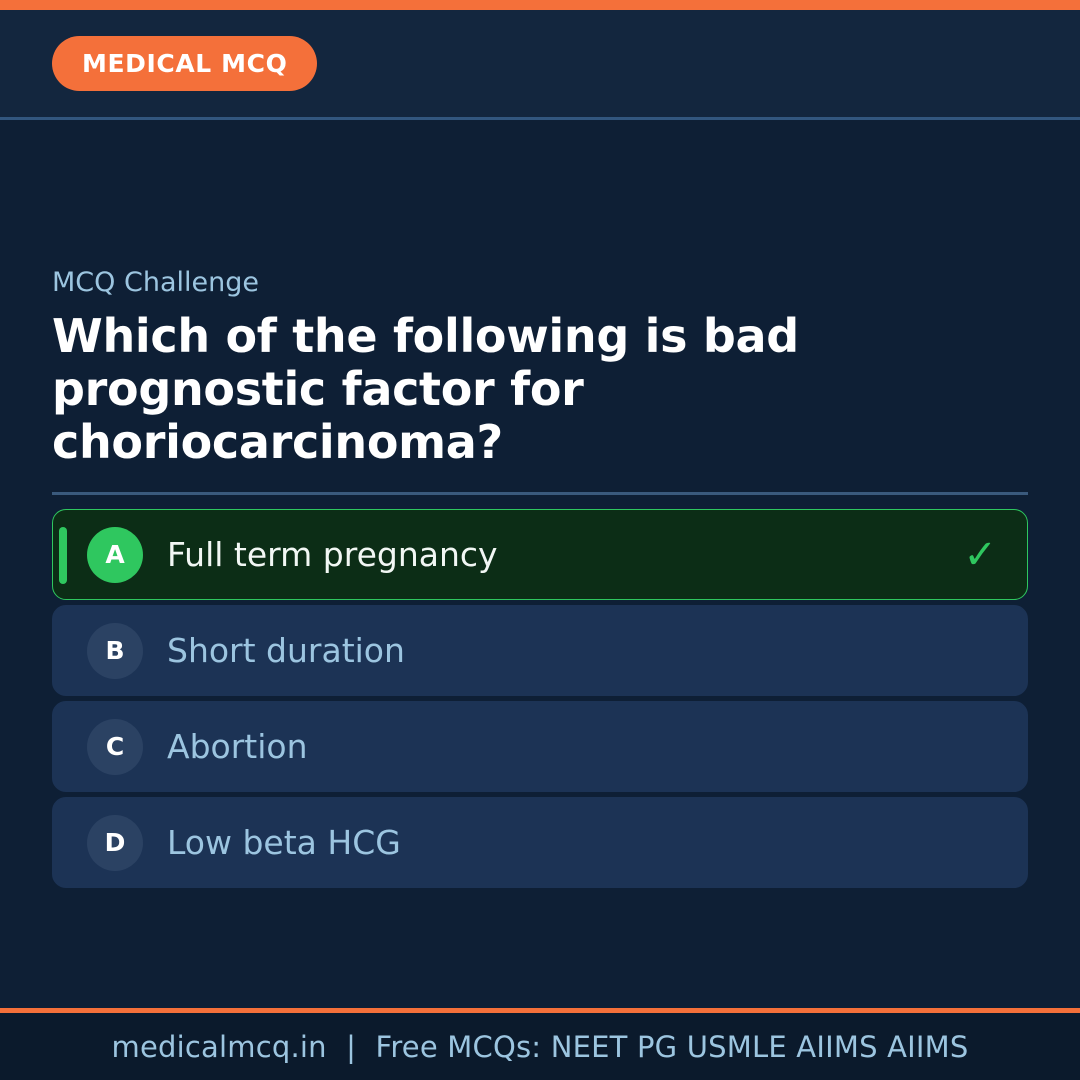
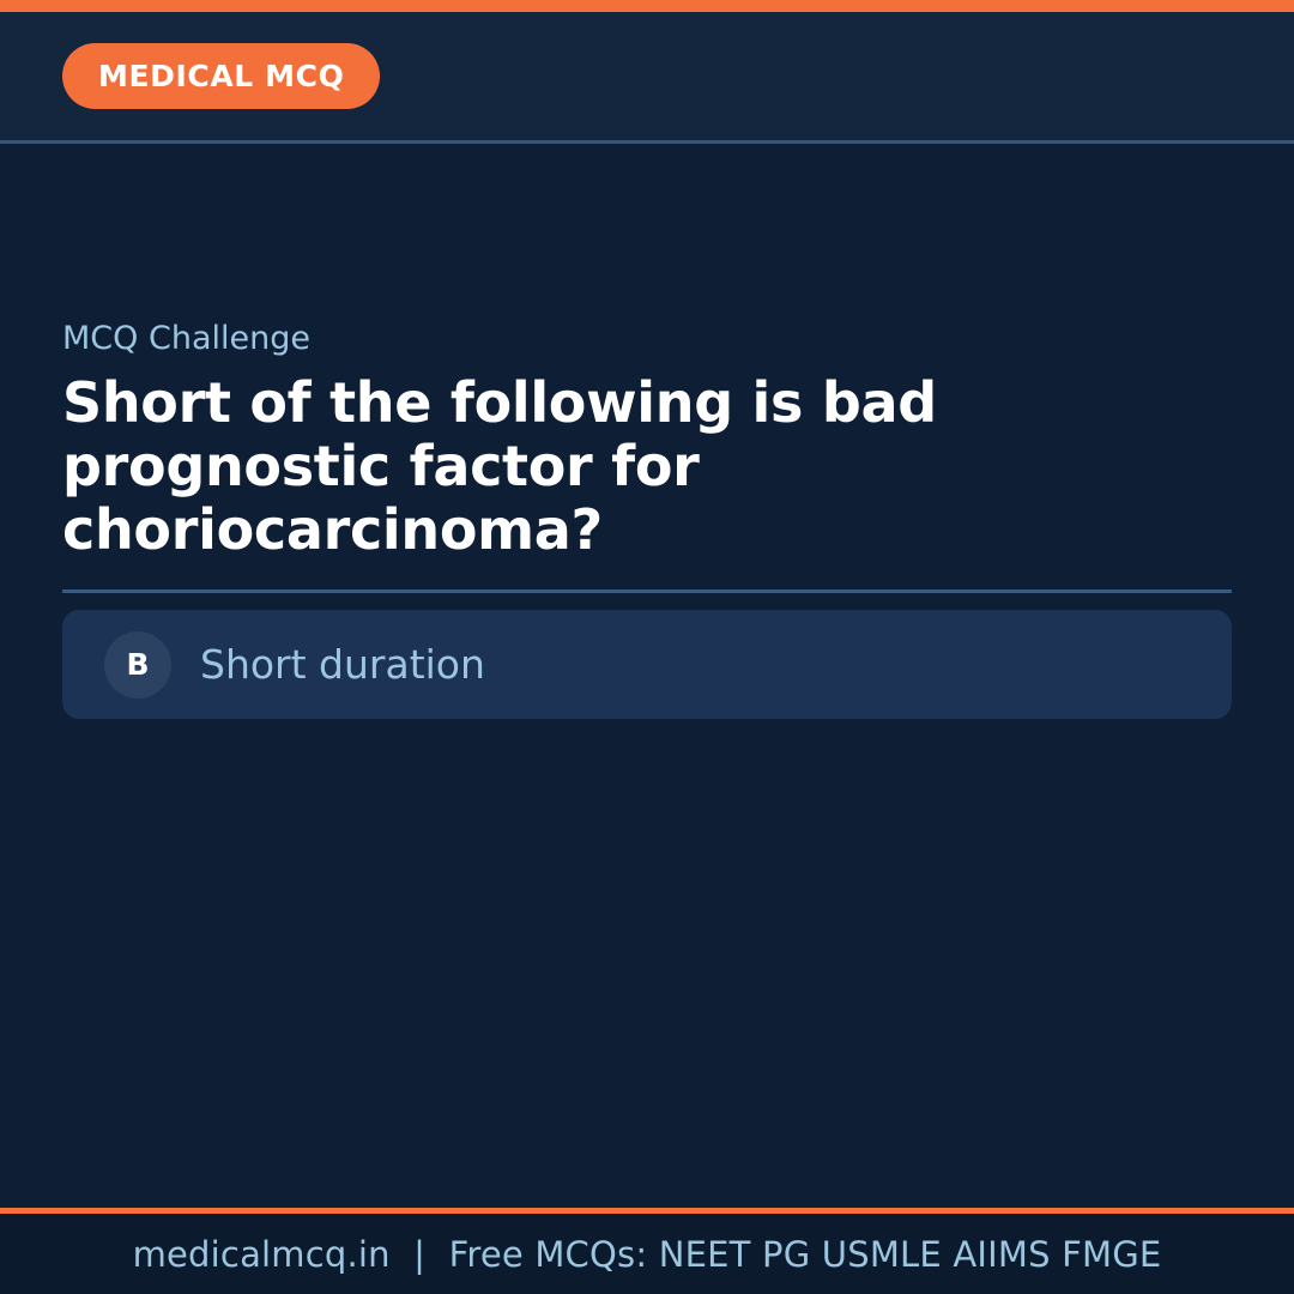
  MEDICAL MCQ
  MCQ Challenge
- Which of the following is bad prognostic factor for choriocarcinoma?
+ Short of the following is bad prognostic factor for choriocarcinoma?
- A
- Full term pregnancy
- ✓
  B
  Short duration
- C
- Abortion
- D
- Low beta HCG
- medicalmcq.in | Free MCQs: NEET PG USMLE AIIMS AIIMS
+ medicalmcq.in | Free MCQs: NEET PG USMLE AIIMS FMGE
